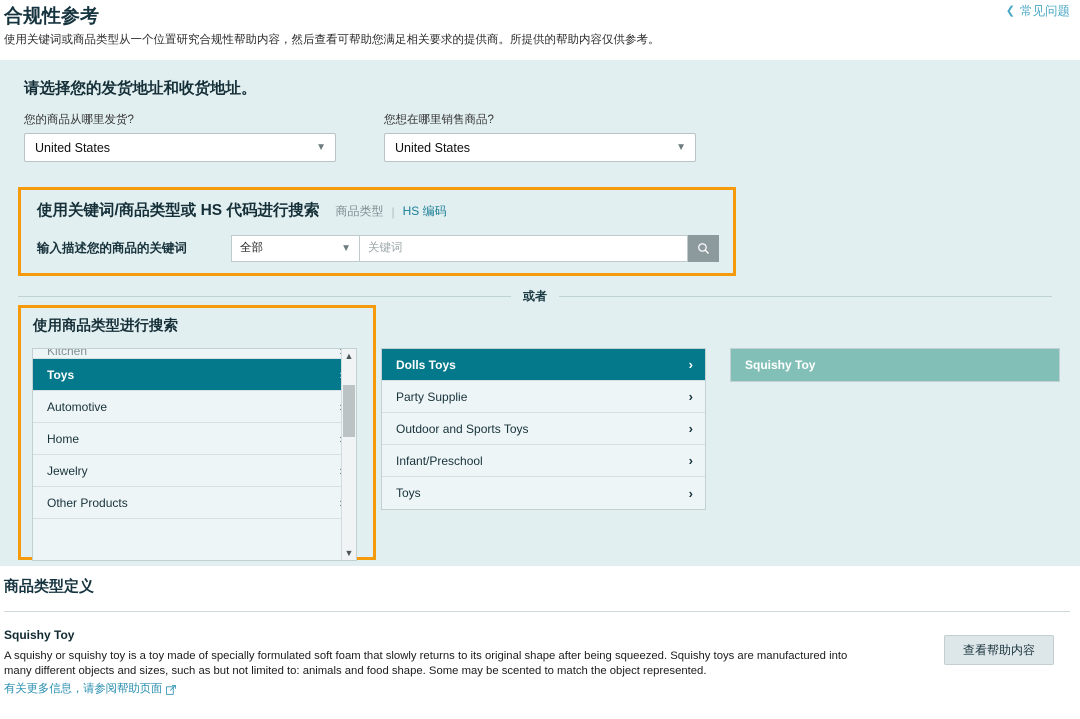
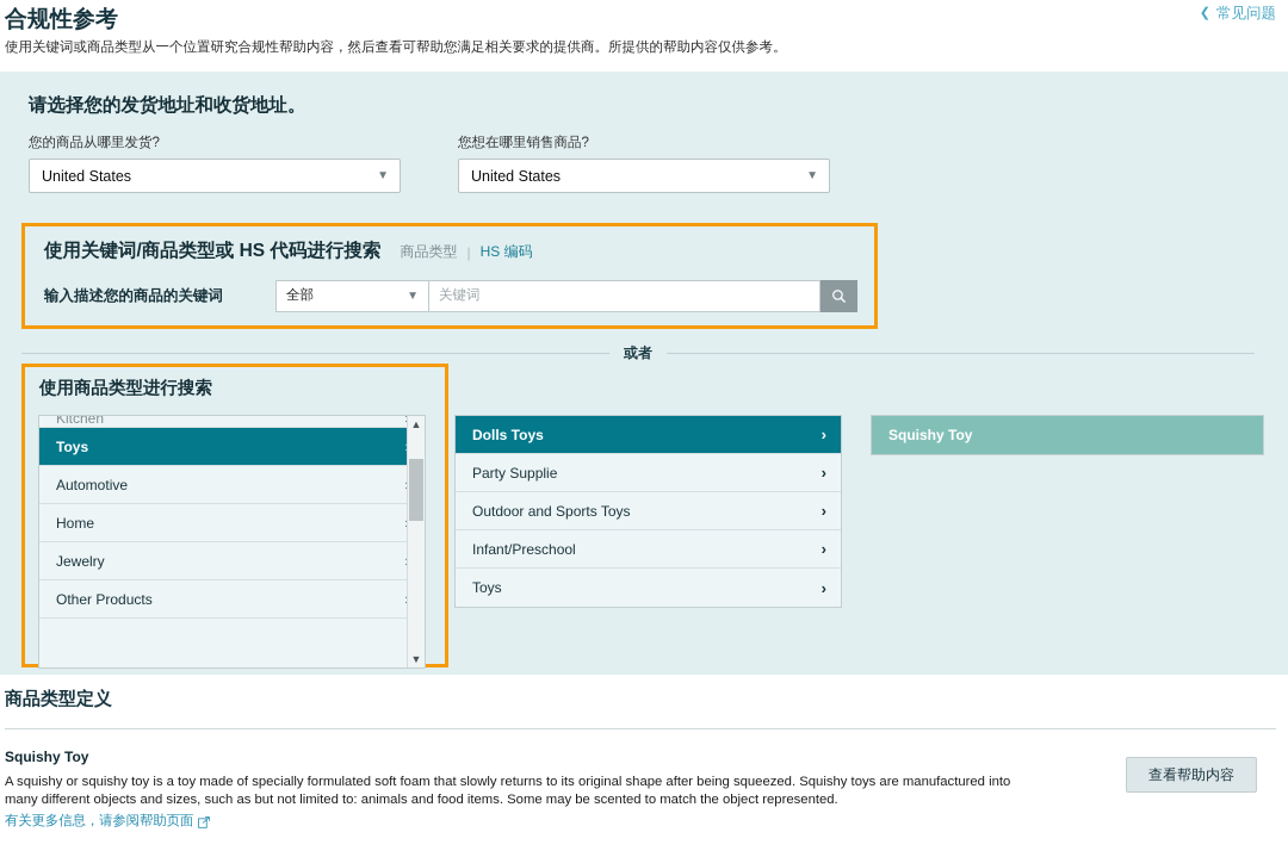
  合规性参考
  使用关键词或商品类型从一个位置研究合规性帮助内容，然后查看可帮助您满足相关要求的提供商。所提供的帮助内容仅供参考。
  ❮
  常见问题
  请选择您的发货地址和收货地址。
  您的商品从哪里发货?
  United States
  ▼
  您想在哪里销售商品?
  United States
  ▼
  使用关键词/商品类型或 HS 代码进行搜索
  商品类型
  |
  HS 编码
  输入描述您的商品的关键词
  全部
  ▼
  关键词
  或者
  使用商品类型进行搜索
  Kitchen
  Toys
  Automotive
  Home
  Jewelry
  Other Products
  ▲
  ▼
  Dolls Toys
  ›
  Party Supplie
  ›
  Outdoor and Sports Toys
  ›
  Infant/Preschool
  ›
  Toys
  ›
  Squishy Toy
  商品类型定义
  Squishy Toy
- A squishy or squishy toy is a toy made of specially formulated soft foam that slowly returns to its original shape after being squeezed. Squishy toys are manufactured into many different objects and sizes, such as but not limited to: animals and food shape. Some may be scented to match the object represented.
+ A squishy or squishy toy is a toy made of specially formulated soft foam that slowly returns to its original shape after being squeezed. Squishy toys are manufactured into many different objects and sizes, such as but not limited to: animals and food items. Some may be scented to match the object represented.
  有关更多信息，请参阅帮助页面
  查看帮助内容
